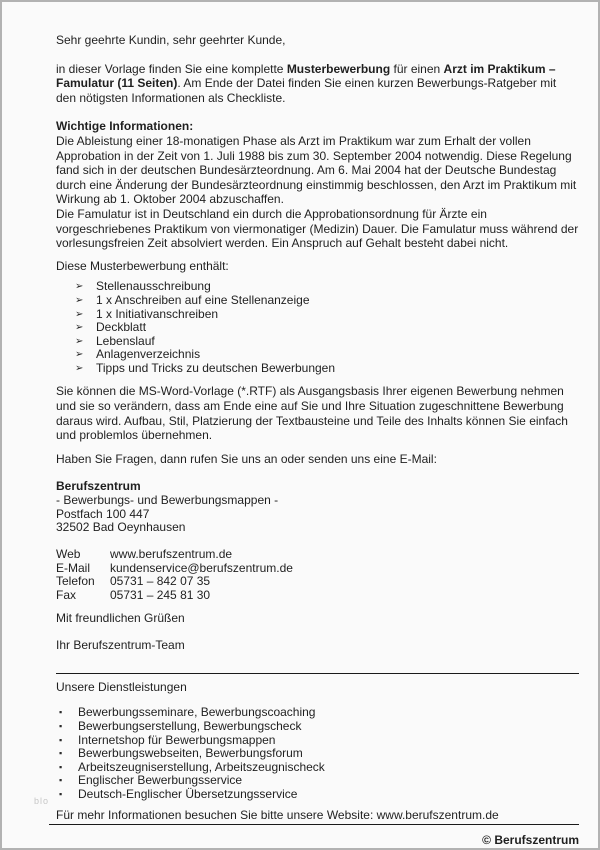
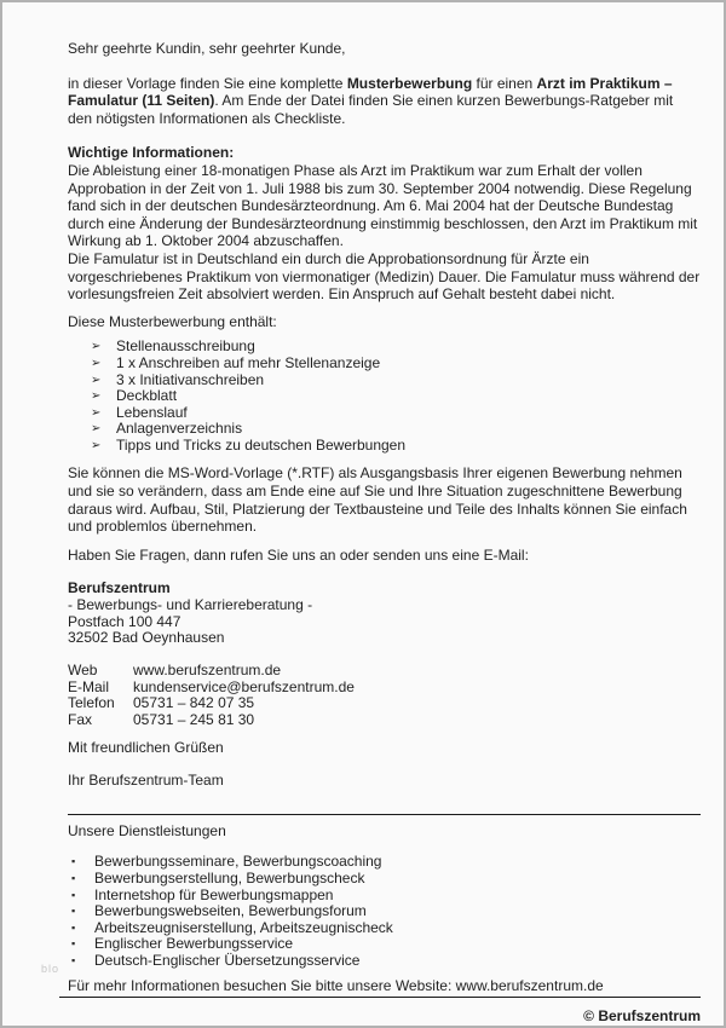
  Sehr geehrte Kundin, sehr geehrter Kunde,
  in dieser Vorlage finden Sie eine komplette Musterbewerbung für einen Arzt im Praktikum – Famulatur (11 Seiten). Am Ende der Datei finden Sie einen kurzen Bewerbungs-Ratgeber mit den nötigsten Informationen als Checkliste.
  Wichtige Informationen:
  Die Ableistung einer 18-monatigen Phase als Arzt im Praktikum war zum Erhalt der vollen Approbation in der Zeit von 1. Juli 1988 bis zum 30. September 2004 notwendig. Diese Regelung fand sich in der deutschen Bundesärzteordnung. Am 6. Mai 2004 hat der Deutsche Bundestag durch eine Änderung der Bundesärzteordnung einstimmig beschlossen, den Arzt im Praktikum mit Wirkung ab 1. Oktober 2004 abzuschaffen.
  Die Famulatur ist in Deutschland ein durch die Approbationsordnung für Ärzte ein vorgeschriebenes Praktikum von viermonatiger (Medizin) Dauer. Die Famulatur muss während der vorlesungsfreien Zeit absolviert werden. Ein Anspruch auf Gehalt besteht dabei nicht.
  Diese Musterbewerbung enthält:
  ➢
  Stellenausschreibung
  ➢
- 1 x Anschreiben auf eine Stellenanzeige
+ 1 x Anschreiben auf mehr Stellenanzeige
  ➢
- 1 x Initiativanschreiben
+ 3 x Initiativanschreiben
  ➢
  Deckblatt
  ➢
  Lebenslauf
  ➢
  Anlagenverzeichnis
  ➢
  Tipps und Tricks zu deutschen Bewerbungen
  Sie können die MS-Word-Vorlage (*.RTF) als Ausgangsbasis Ihrer eigenen Bewerbung nehmen und sie so verändern, dass am Ende eine auf Sie und Ihre Situation zugeschnittene Bewerbung daraus wird. Aufbau, Stil, Platzierung der Textbausteine und Teile des Inhalts können Sie einfach und problemlos übernehmen.
  Haben Sie Fragen, dann rufen Sie uns an oder senden uns eine E-Mail:
  Berufszentrum
- - Bewerbungs- und Bewerbungsmappen -
+ - Bewerbungs- und Karriereberatung -
  Postfach 100 447
  32502 Bad Oeynhausen
  Web
  www.berufszentrum.de
  E-Mail
  kundenservice@berufszentrum.de
  Telefon
  05731 – 842 07 35
  Fax
  05731 – 245 81 30
  Mit freundlichen Grüßen
  Ihr Berufszentrum-Team
  Unsere Dienstleistungen
  ▪
  Bewerbungsseminare, Bewerbungscoaching
  ▪
  Bewerbungserstellung, Bewerbungscheck
  ▪
  Internetshop für Bewerbungsmappen
  ▪
  Bewerbungswebseiten, Bewerbungsforum
  ▪
  Arbeitszeugniserstellung, Arbeitszeugnischeck
  ▪
  Englischer Bewerbungsservice
  ▪
  Deutsch-Englischer Übersetzungsservice
  Für mehr Informationen besuchen Sie bitte unsere Website: www.berufszentrum.de
  © Berufszentrum
  blo
